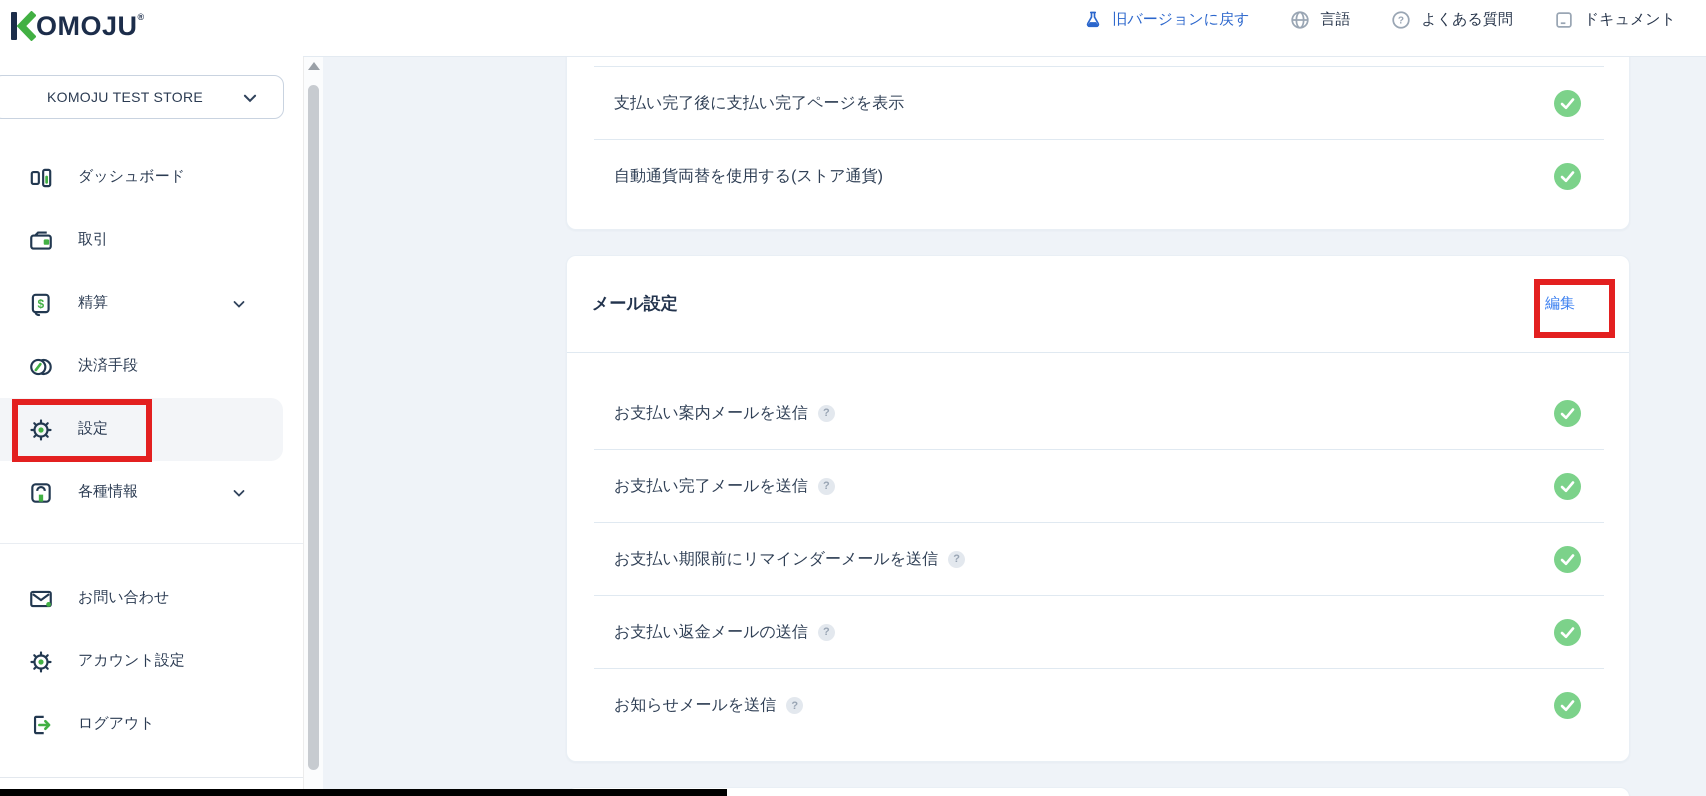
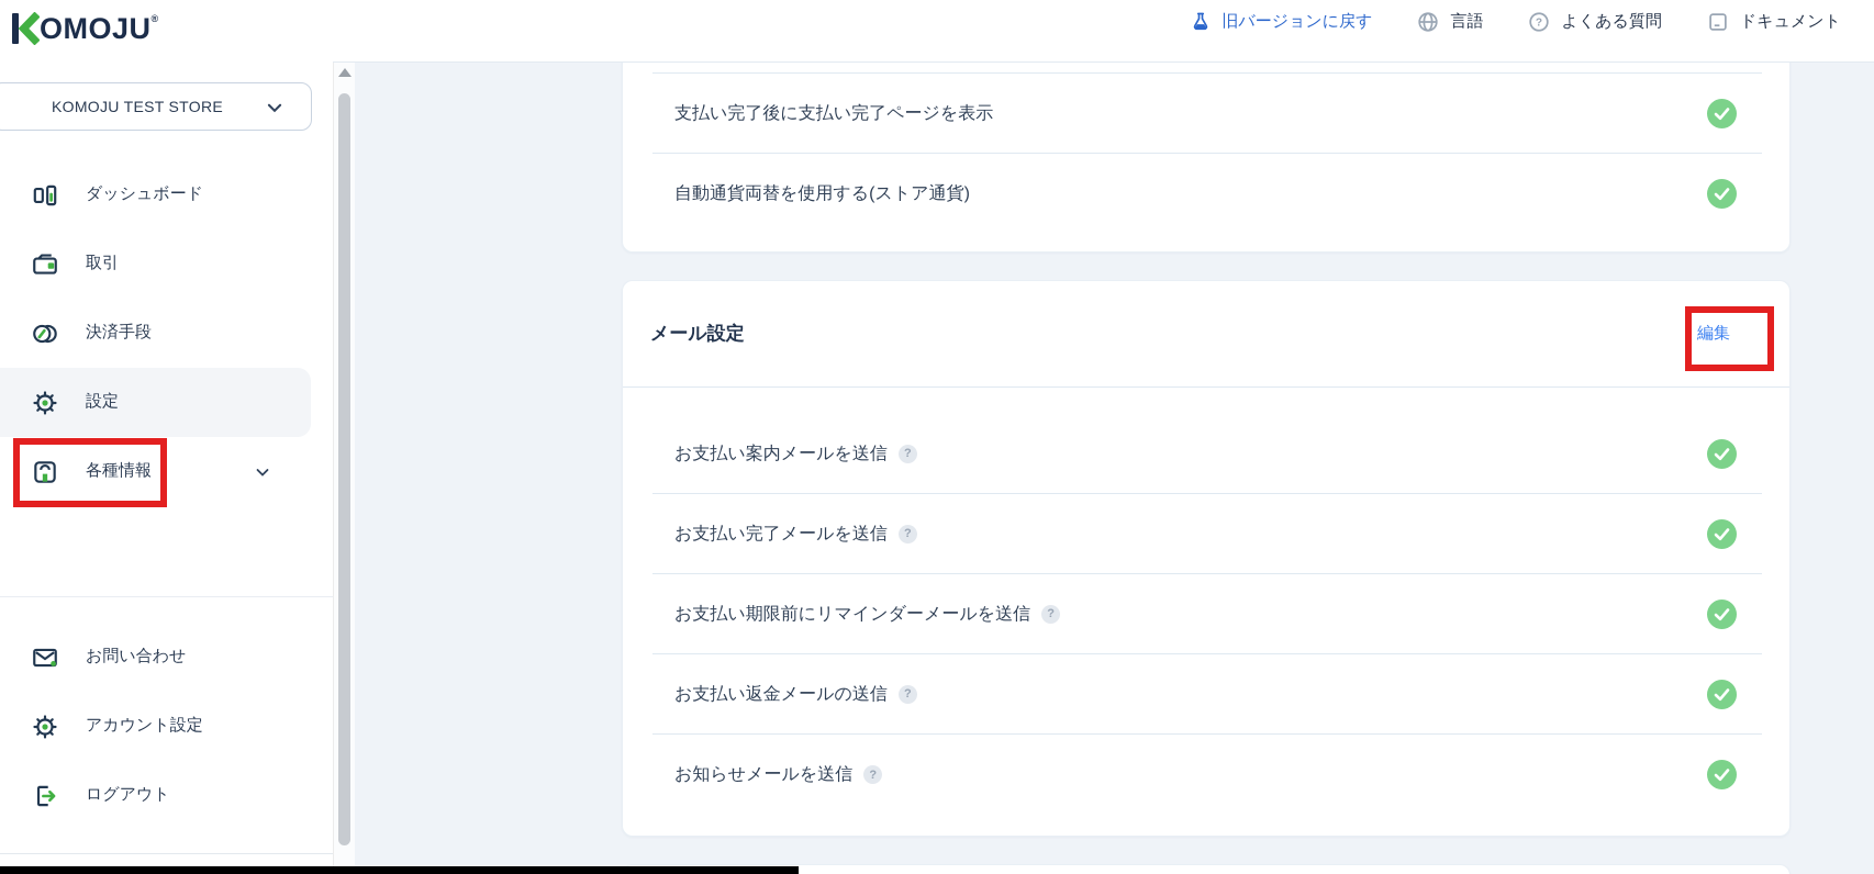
  支払い完了後に支払い完了ページを表示
  自動通貨両替を使用する(ストア通貨)
  メール設定
  編集
  お支払い案内メールを送信
  ?
  お支払い完了メールを送信
  ?
  お支払い期限前にリマインダーメールを送信
  ?
  お支払い返金メールの送信
  ?
  お知らせメールを送信
  ?
  OMOJU
  ®
  旧バージョンに戻す
  言語
  ?
  よくある質問
  ドキュメント
  KOMOJU TEST STORE
  ダッシュボード
  取引
- $
- 精算
  決済手段
  設定
  各種情報
  お問い合わせ
  アカウント設定
  ログアウト
